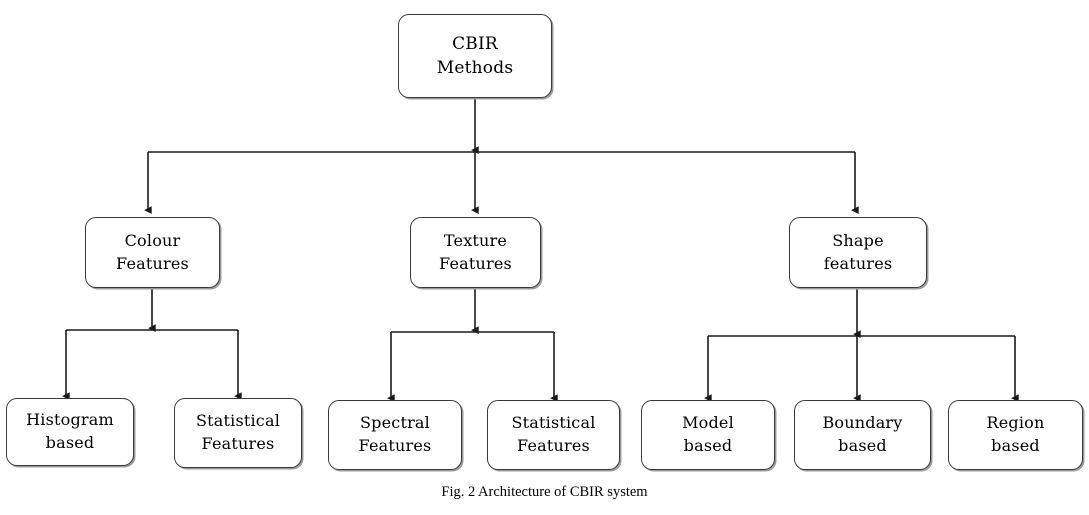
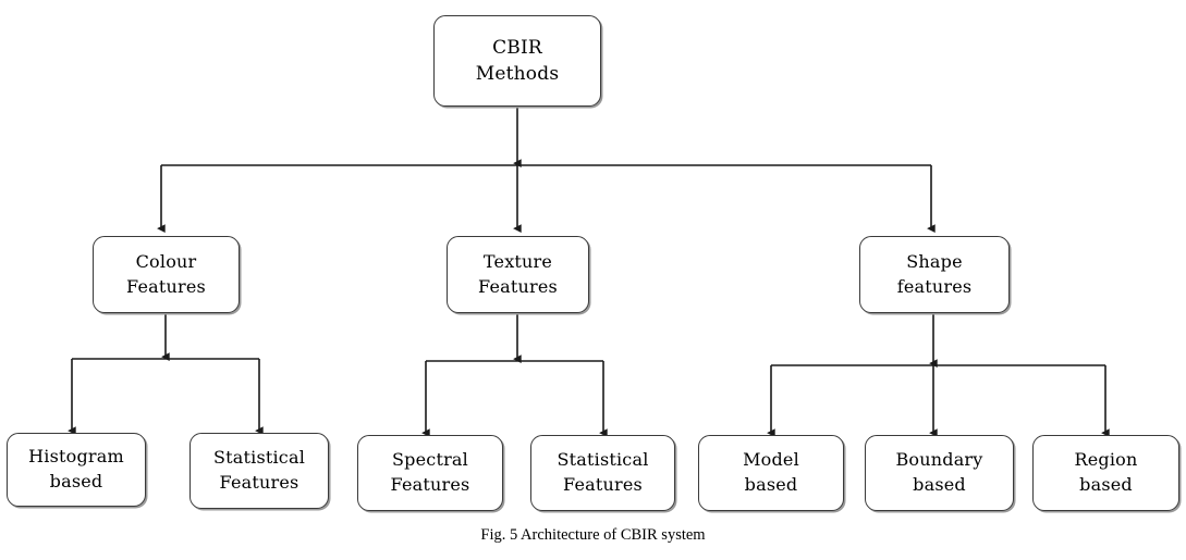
  CBIR
  Methods
  Colour
  Features
  Texture
  Features
  Shape
  features
  Histogram
  based
  Statistical
  Features
  Spectral
  Features
  Statistical
  Features
  Model
  based
  Boundary
  based
  Region
  based
- Fig. 2 Architecture of CBIR system
+ Fig. 5 Architecture of CBIR system
